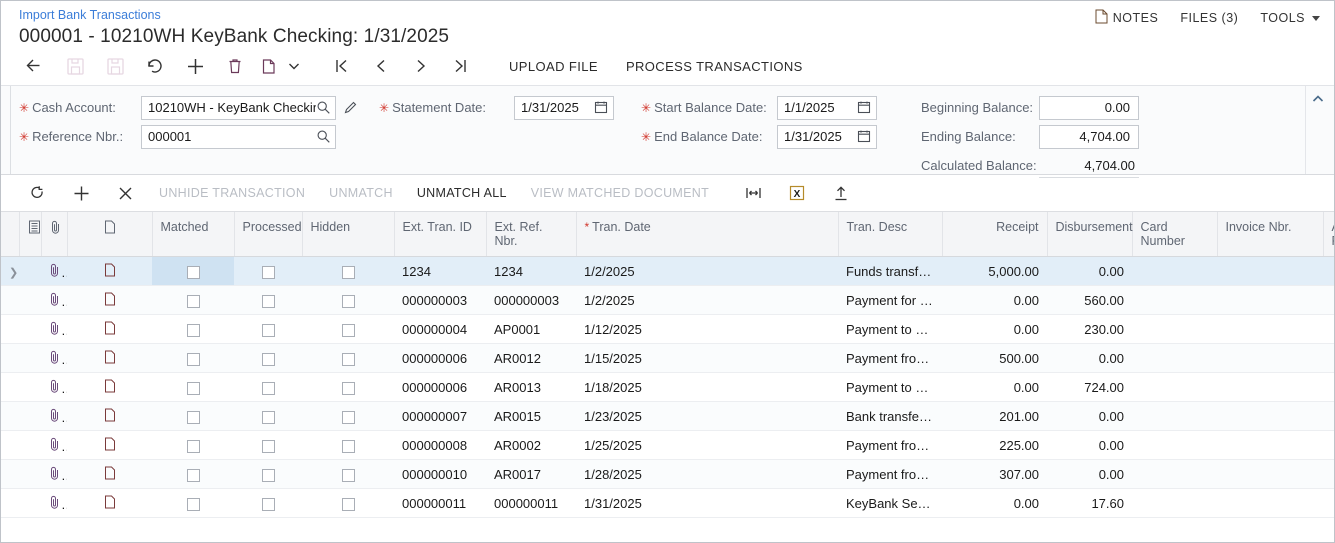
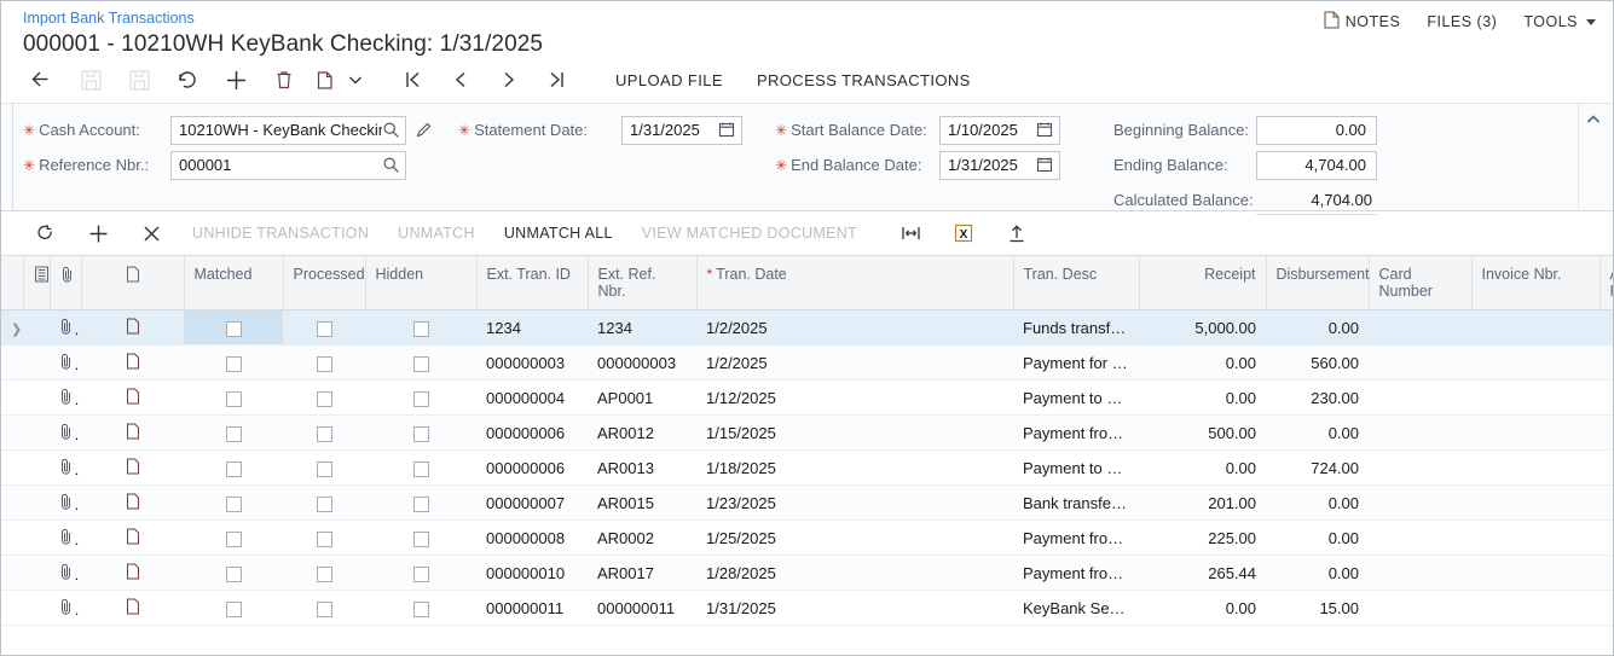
  Import Bank Transactions
  000001 - 10210WH KeyBank Checking: 1/31/2025
  NOTES
  FILES (3)
  TOOLS
  UPLOAD FILE
  PROCESS TRANSACTIONS
  ✳
  Cash Account:
  10210WH - KeyBank Checki
  ✳
  Reference Nbr.:
  000001
  ✳
  Statement Date:
  1/31/2025
  ✳
  Start Balance Date:
- 1/1/2025
+ 1/10/2025
  ✳
  End Balance Date:
  1/31/2025
  Beginning Balance:
  0.00
  Ending Balance:
  4,704.00
  Calculated Balance:
  4,704.00
  UNHIDE TRANSACTION
  UNMATCH
  UNMATCH ALL
  VIEW MATCHED DOCUMENT
  X
  				Matched	Processed	Hidden	Ext. Tran. ID	Ext. Ref. Nbr.	* Tran. Date	Tran. Desc	Receipt	Disbursement	Card Number	Invoice Nbr.
  ❯							1234	1234	1/2/2025	Funds transfer fr	5,000.00	0.00
  							000000003	000000003	1/2/2025	Payment for offic	0.00	560.00
  							000000004	AP0001	1/12/2025	Payment to Wing	0.00	230.00
  							000000006	AR0012	1/15/2025	Payment from Al	500.00	0.00
  							000000006	AR0013	1/18/2025	Payment to Fron	0.00	724.00
  							000000007	AR0015	1/23/2025	Bank transfer fro	201.00	0.00
- 							000000010	AR0017	1/28/2025	Payment from C	307.00	0.00
+ 							000000010	AR0017	1/28/2025	Payment from C	265.44	0.00
- 							000000011	000000011	1/31/2025	KeyBank Service	0.00	17.60
+ 							000000011	000000011	1/31/2025	KeyBank Service	0.00	15.00
